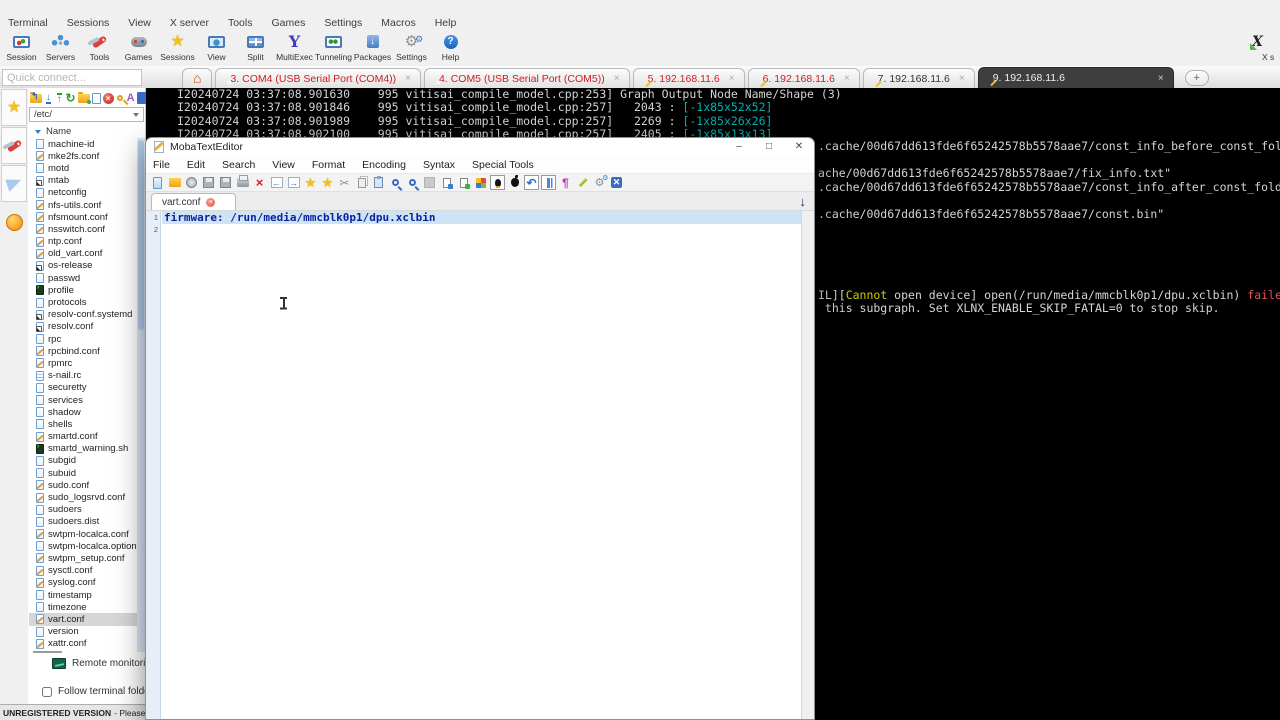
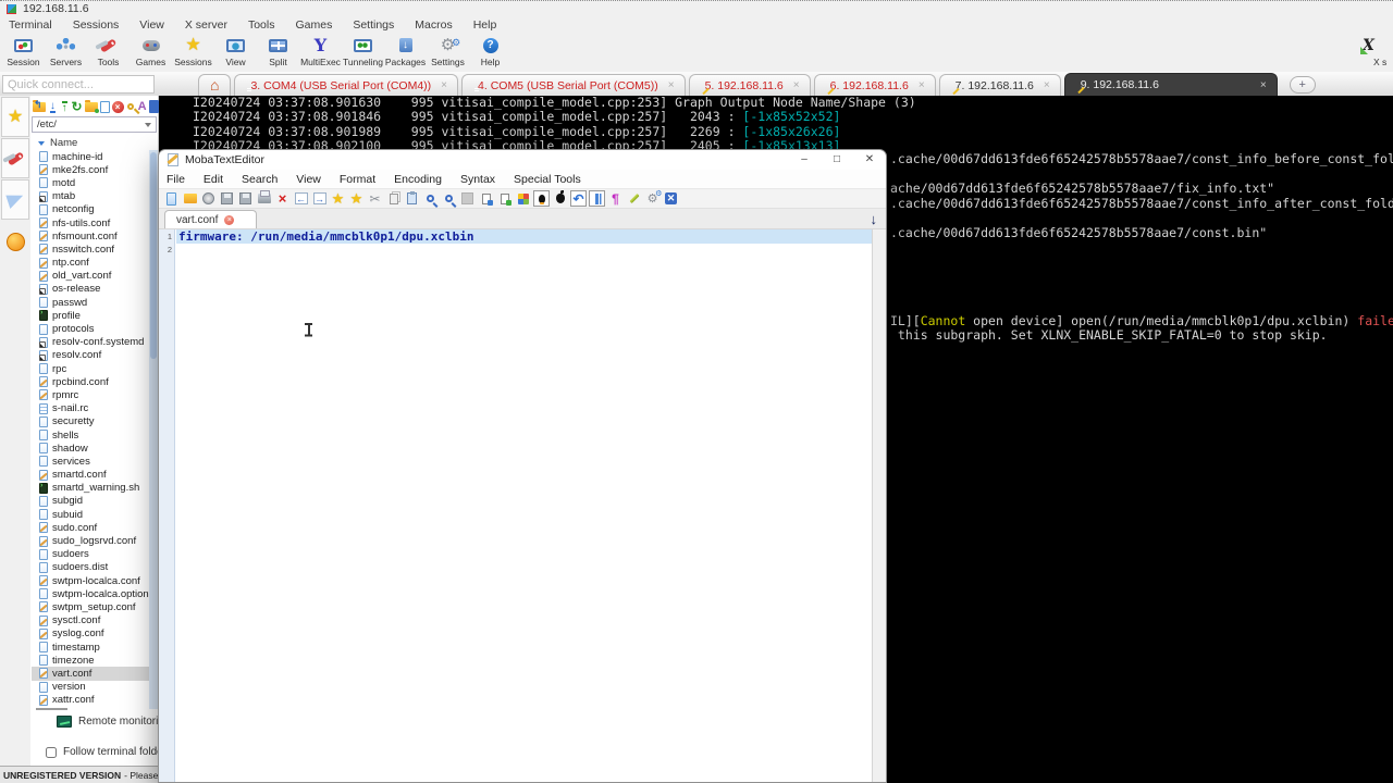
+ 192.168.11.6
  Terminal
  Sessions
  View
  X server
  Tools
  Games
  Settings
  Macros
  Help
  Session
  Servers
  Tools
  Games
  ★
  Sessions
  View
  Split
  Y
  MultiExec
  Tunneling
  Packages
  ⚙
  ⚙
  Settings
  ?
  Help
  X
  X s
  Quick connect...
  ⌂
  3. COM4 (USB Serial Port (COM4))
  ×
  4. COM5 (USB Serial Port (COM5))
  ×
  5. 192.168.11.6
  ×
  6. 192.168.11.6
  ×
  7. 192.168.11.6
  ×
  9. 192.168.11.6
  ×
  +
  I20240724 03:37:08.901630 995 vitisai_compile_model.cpp:253] Graph Output Node Name/Shape (3)
  I20240724 03:37:08.901846 995 vitisai_compile_model.cpp:257] 2043 : [-1x85x52x52]
  I20240724 03:37:08.901989 995 vitisai_compile_model.cpp:257] 2269 : [-1x85x26x26]
  I20240724 03:37:08.902100 995 vitisai_compile_model.cpp:257] 2405 : [-1x85x13x13]
  .cache/00d67dd613fde6f65242578b5578aae7/const_info_before_const_fol
  ache/00d67dd613fde6f65242578b5578aae7/fix_info.txt"
  .cache/00d67dd613fde6f65242578b5578aae7/const_info_after_const_fold
  .cache/00d67dd613fde6f65242578b5578aae7/const.bin"
  IL][Cannot open device] open(/run/media/mmcblk0p1/dpu.xclbin) faile
  this subgraph. Set XLNX_ENABLE_SKIP_FATAL=0 to stop skip.
  ★
  ↓
  ↑
  ↻
  ×
  A
  /etc/
  Name
  machine-id
  mke2fs.conf
  motd
  mtab
  netconfig
  nfs-utils.conf
  nfsmount.conf
  nsswitch.conf
  ntp.conf
  old_vart.conf
  os-release
  passwd
  profile
  protocols
  resolv-conf.systemd
  resolv.conf
  rpc
  rpcbind.conf
  rpmrc
  s-nail.rc
  securetty
- services
+ shells
  shadow
- shells
+ services
  smartd.conf
  smartd_warning.sh
  subgid
  subuid
  sudo.conf
  sudo_logsrvd.conf
  sudoers
  sudoers.dist
  swtpm-localca.conf
  swtpm-localca.option
  swtpm_setup.conf
  sysctl.conf
  syslog.conf
  timestamp
  timezone
  vart.conf
  version
  xattr.conf
  Remote monitor
  Follow terminal fold
  UNREGISTERED VERSION
  - Please
  MobaTextEditor
  –
  □
  ✕
  File
  Edit
  Search
  View
  Format
  Encoding
  Syntax
  Special Tools
  ×
  ←
  →
  ★
  ★
  ✂
  ↶
  ¶
  ⚙
  ✕
  vart.conf
  ↓
  1
  firmware: /run/media/mmcblk0p1/dpu.xclbin
  2
